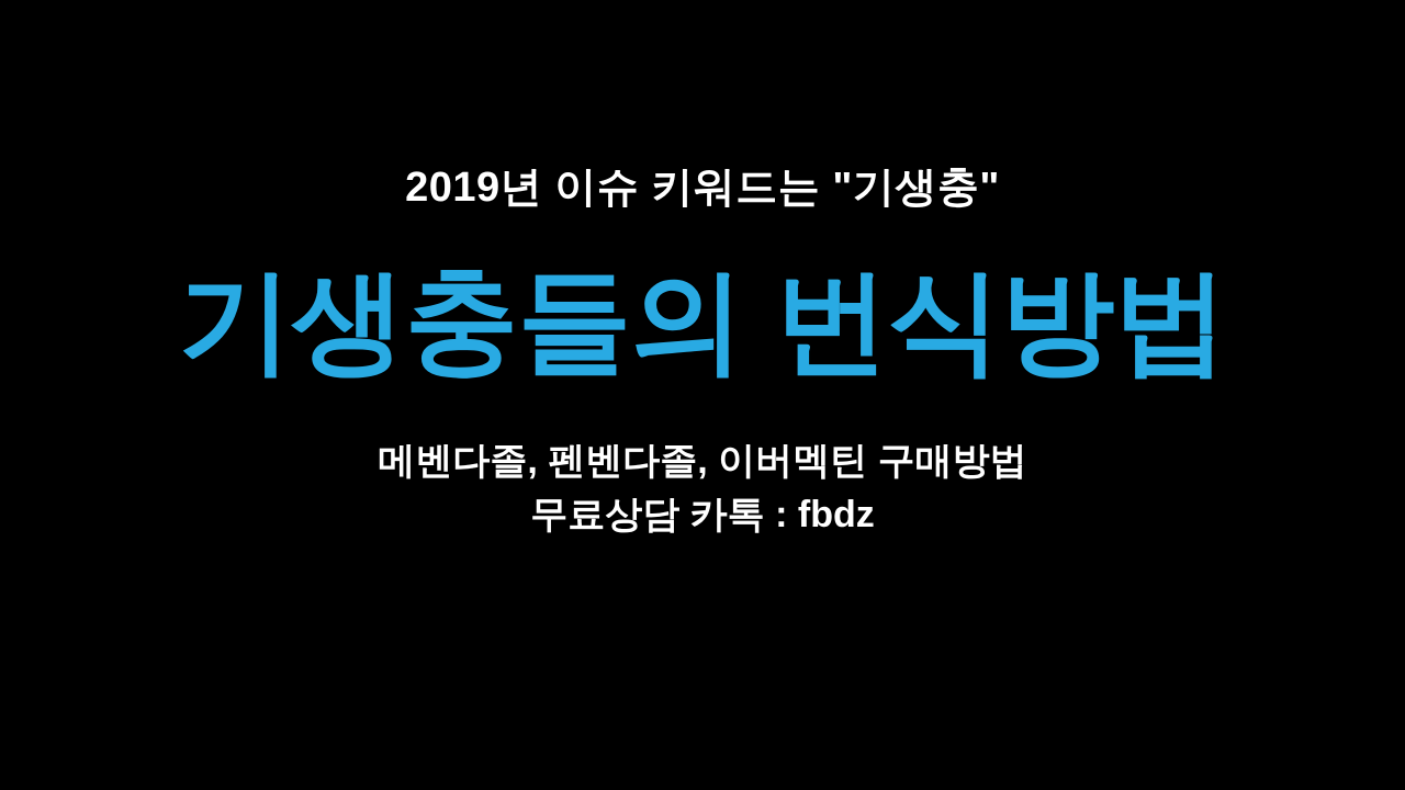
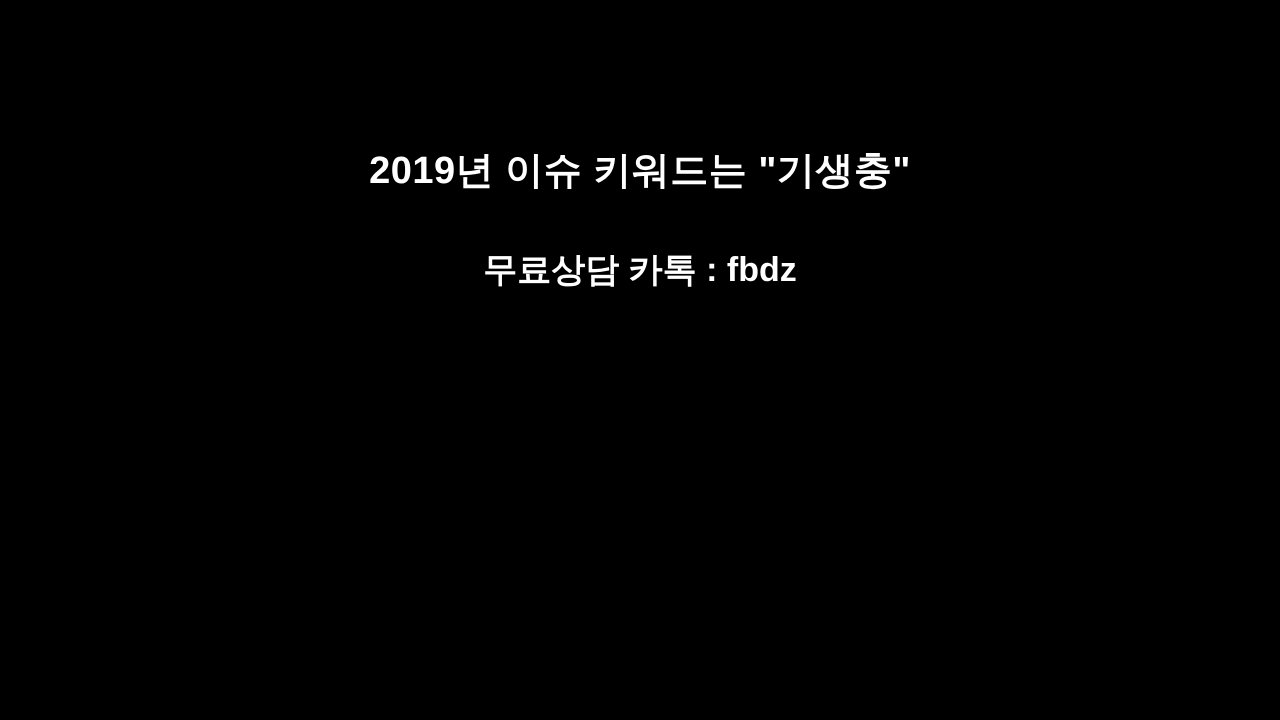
  2019년 이슈 키워드는 "기생충"
- 기생충들의 번식방법
- 메벤다졸, 펜벤다졸, 이버멕틴 구매방법
  무료상담 카톡 : fbdz
